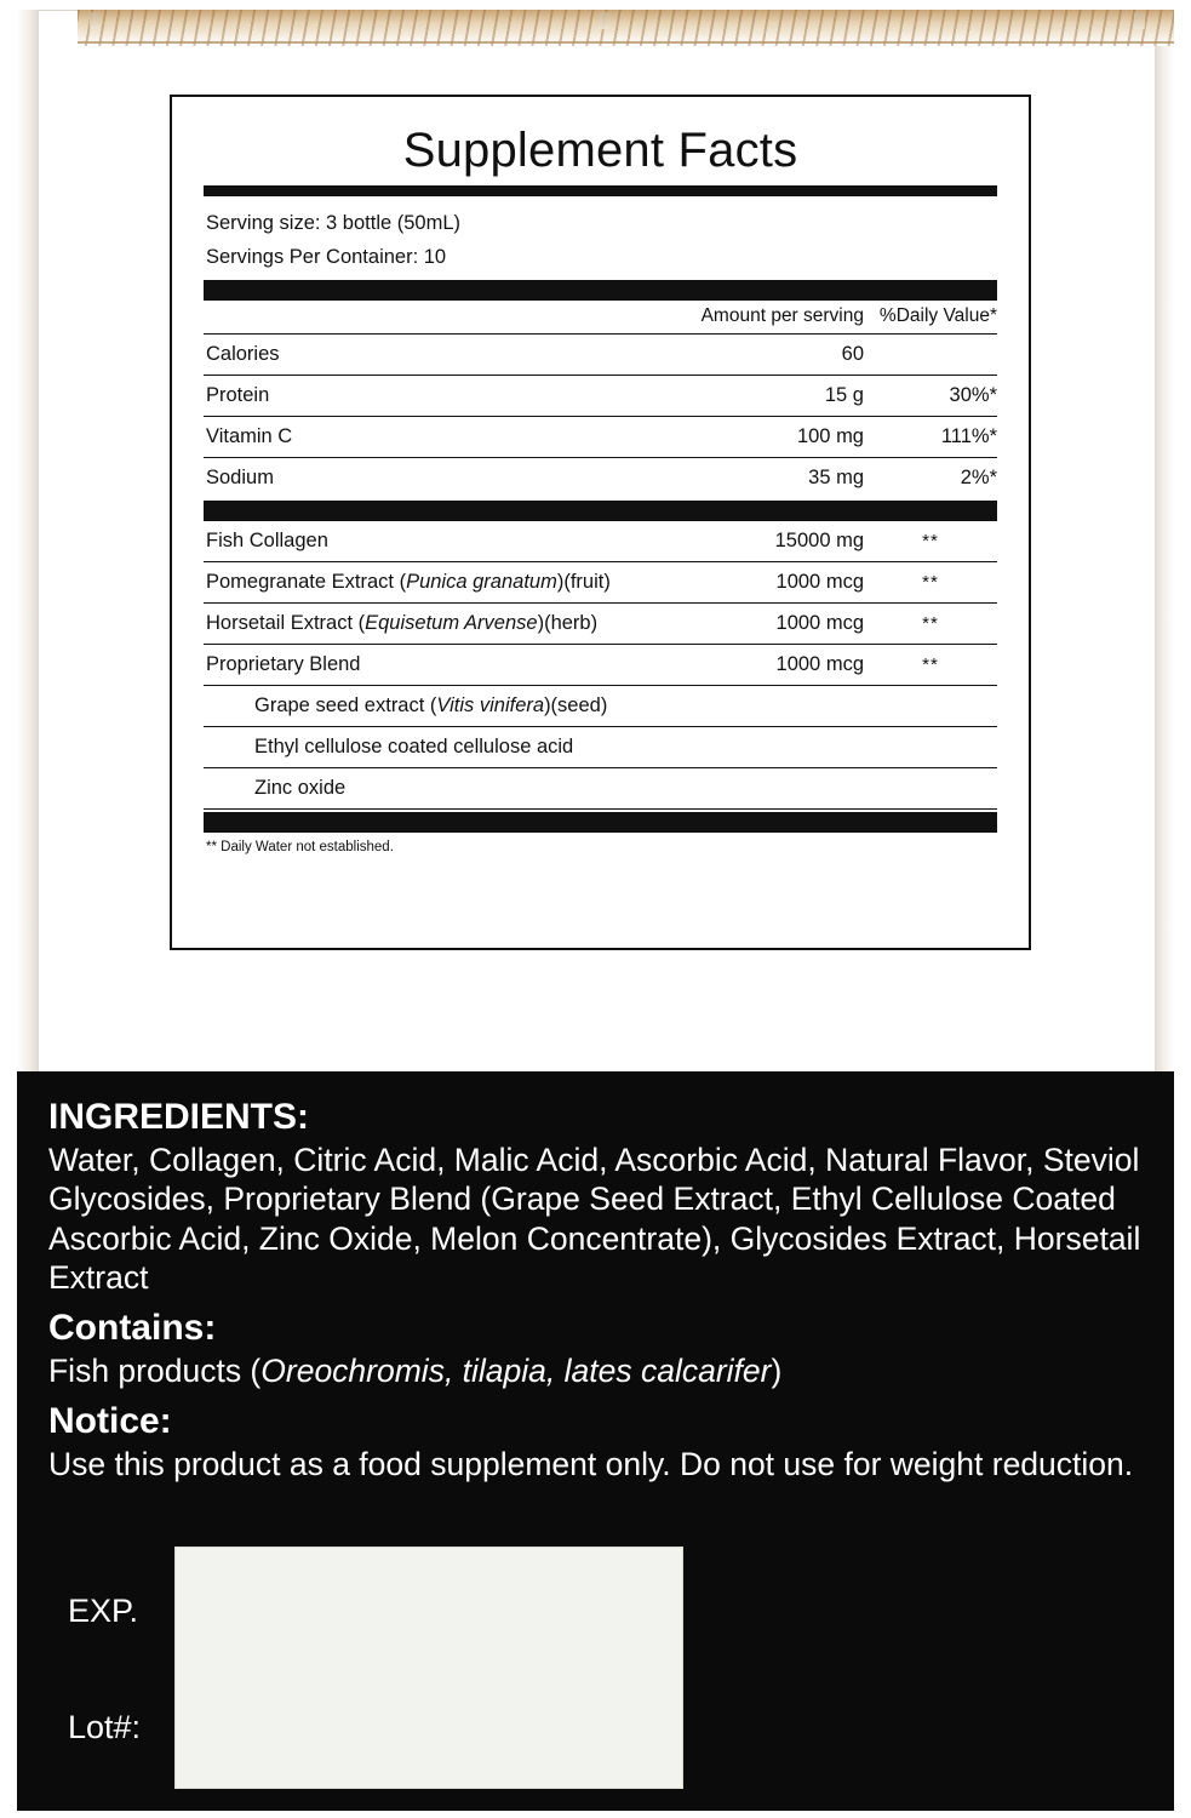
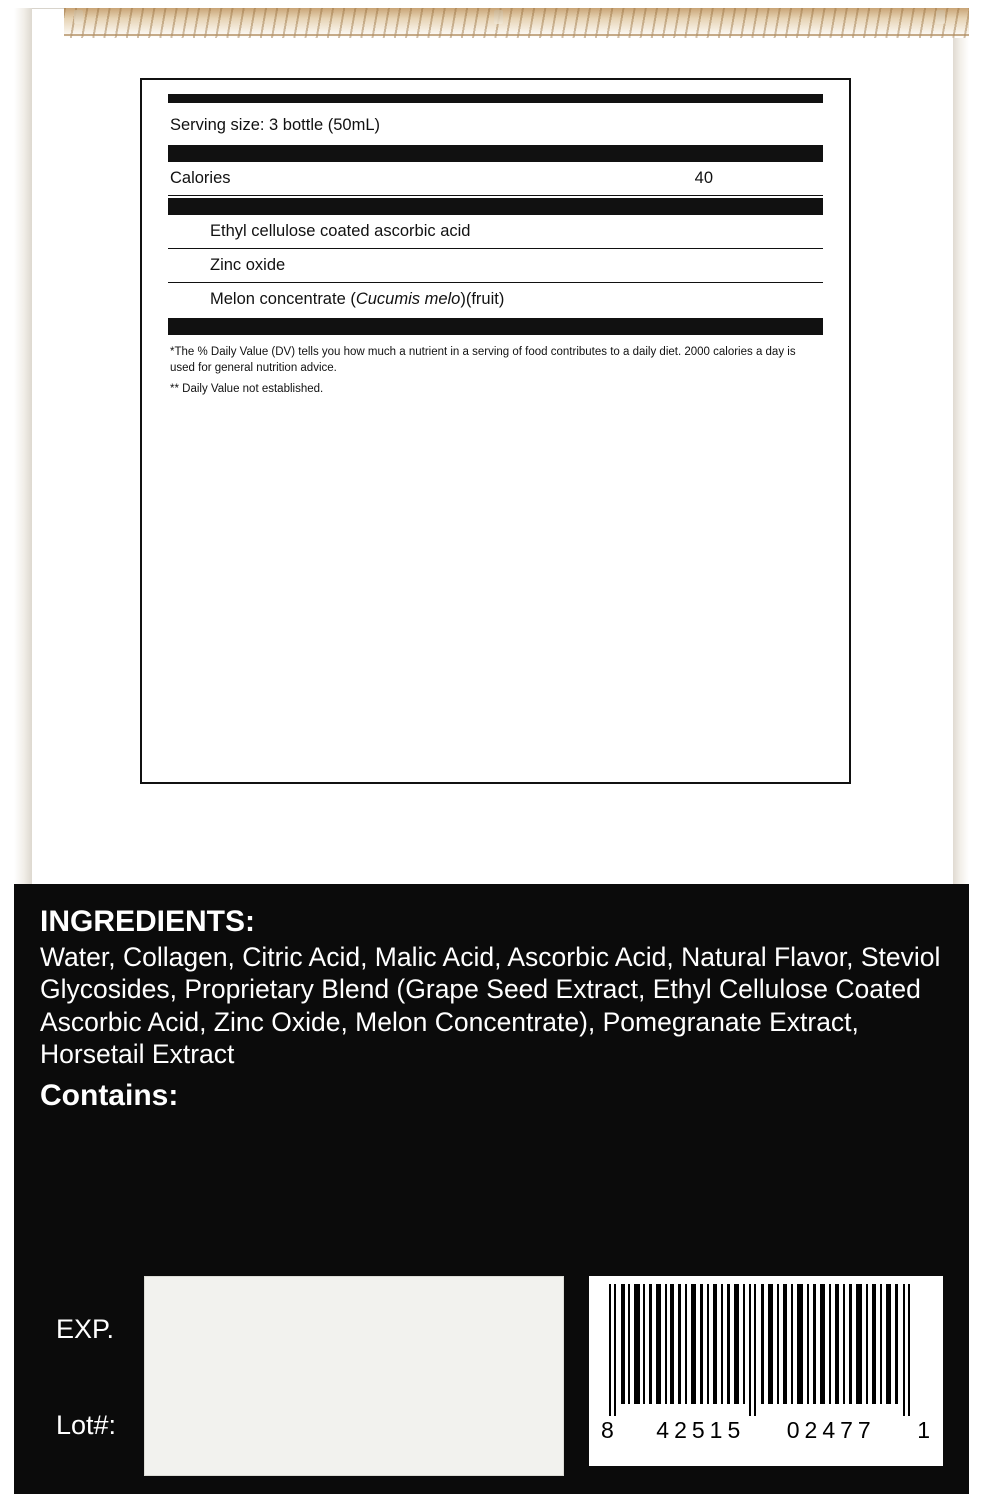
- Supplement Facts
  Serving size: 3 bottle (50mL)
- Servings Per Container: 10
- 	Amount per serving	%Daily Value*
- Calories	60
+ Calories	40
- Protein	15 g	30%*
- Vitamin C	100 mg	111%*
- Sodium	35 mg	2%*
- Fish Collagen	15000 mg	**
- Pomegranate Extract (Punica granatum)(fruit)	1000 mcg	**
- Horsetail Extract (Equisetum Arvense)(herb)	1000 mcg	**
- Proprietary Blend	1000 mcg	**
- Grape seed extract (Vitis vinifera)(seed)
- Ethyl cellulose coated cellulose acid
+ Ethyl cellulose coated ascorbic acid
  Zinc oxide
+ Melon concentrate (Cucumis melo)(fruit)
+ *The % Daily Value (DV) tells you how much a nutrient in a serving of food contributes to a daily diet. 2000 calories a day is used for general nutrition advice.
- ** Daily Water not established.
+ ** Daily Value not established.
  INGREDIENTS:
- Water, Collagen, Citric Acid, Malic Acid, Ascorbic Acid, Natural Flavor, Steviol Glycosides, Proprietary Blend (Grape Seed Extract, Ethyl Cellulose Coated Ascorbic Acid, Zinc Oxide, Melon Concentrate), Glycosides Extract, Horsetail Extract
+ Water, Collagen, Citric Acid, Malic Acid, Ascorbic Acid, Natural Flavor, Steviol Glycosides, Proprietary Blend (Grape Seed Extract, Ethyl Cellulose Coated Ascorbic Acid, Zinc Oxide, Melon Concentrate), Pomegranate Extract, Horsetail Extract
  Contains:
- Fish products (Oreochromis, tilapia, lates calcarifer)
- Notice:
- Use this product as a food supplement only. Do not use for weight reduction.
  EXP.
  Lot#:
+ 8
+ 42515
+ 02477
+ 1
